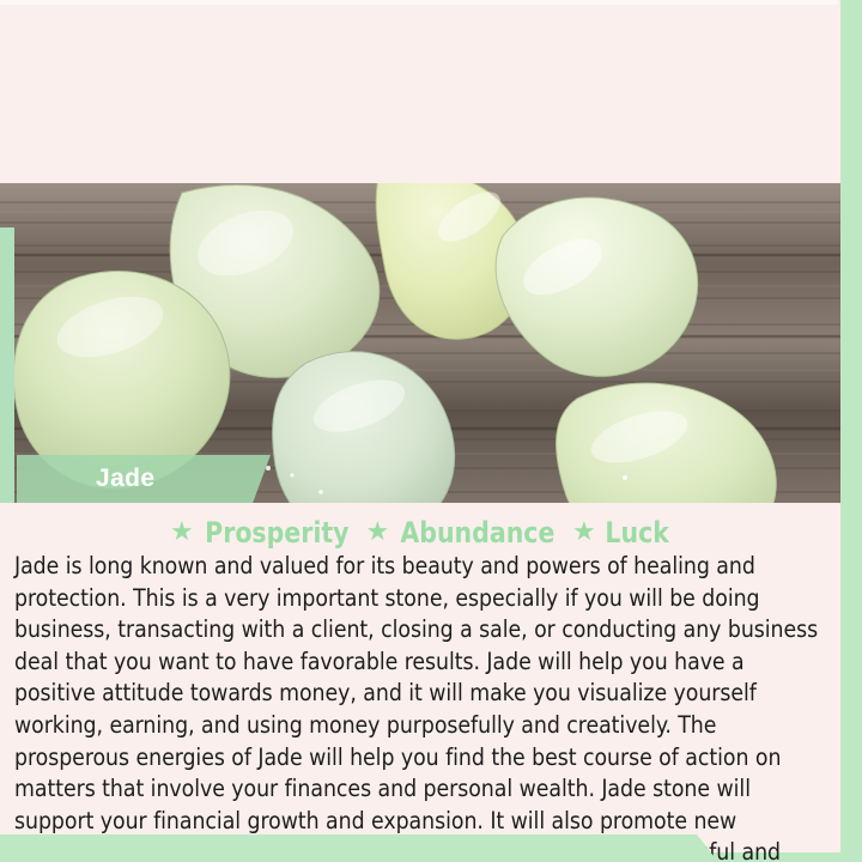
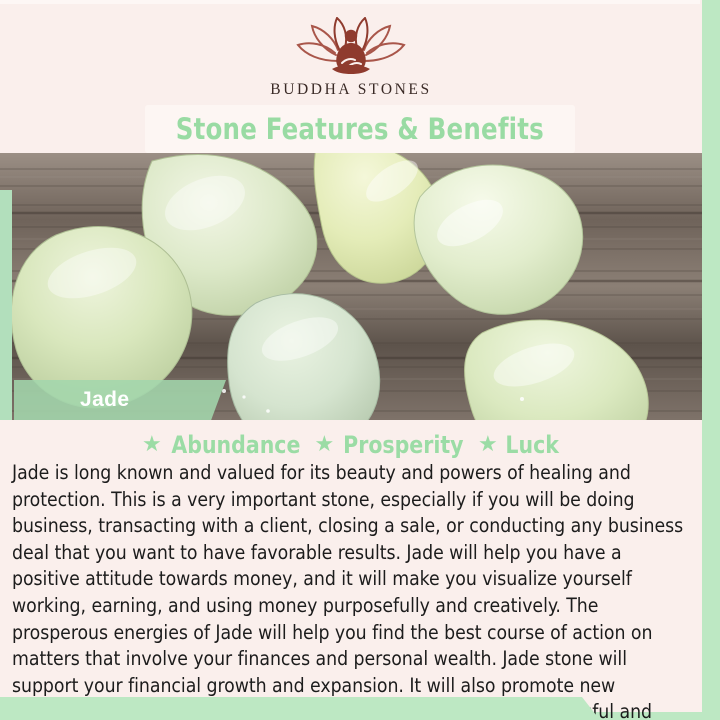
+ BUDDHA STONES
+ Stone Features & Benefits
  Jade
  ★
- Prosperity
+ Abundance
  ★
- Abundance
+ Prosperity
  ★
  Luck
  Jade is long known and valued for its beauty and powers of healing and protection. This is a very important stone, especially if you will be doing business, transacting with a client, closing a sale, or conducting any business deal that you want to have favorable results. Jade will help you have a positive attitude towards money, and it will make you visualize yourself working, earning, and using money purposefully and creatively. The prosperous energies of Jade will help you find the best course of action on matters that involve your finances and personal wealth. Jade stone will support your financial growth and expansion. It will also promote new ful and
